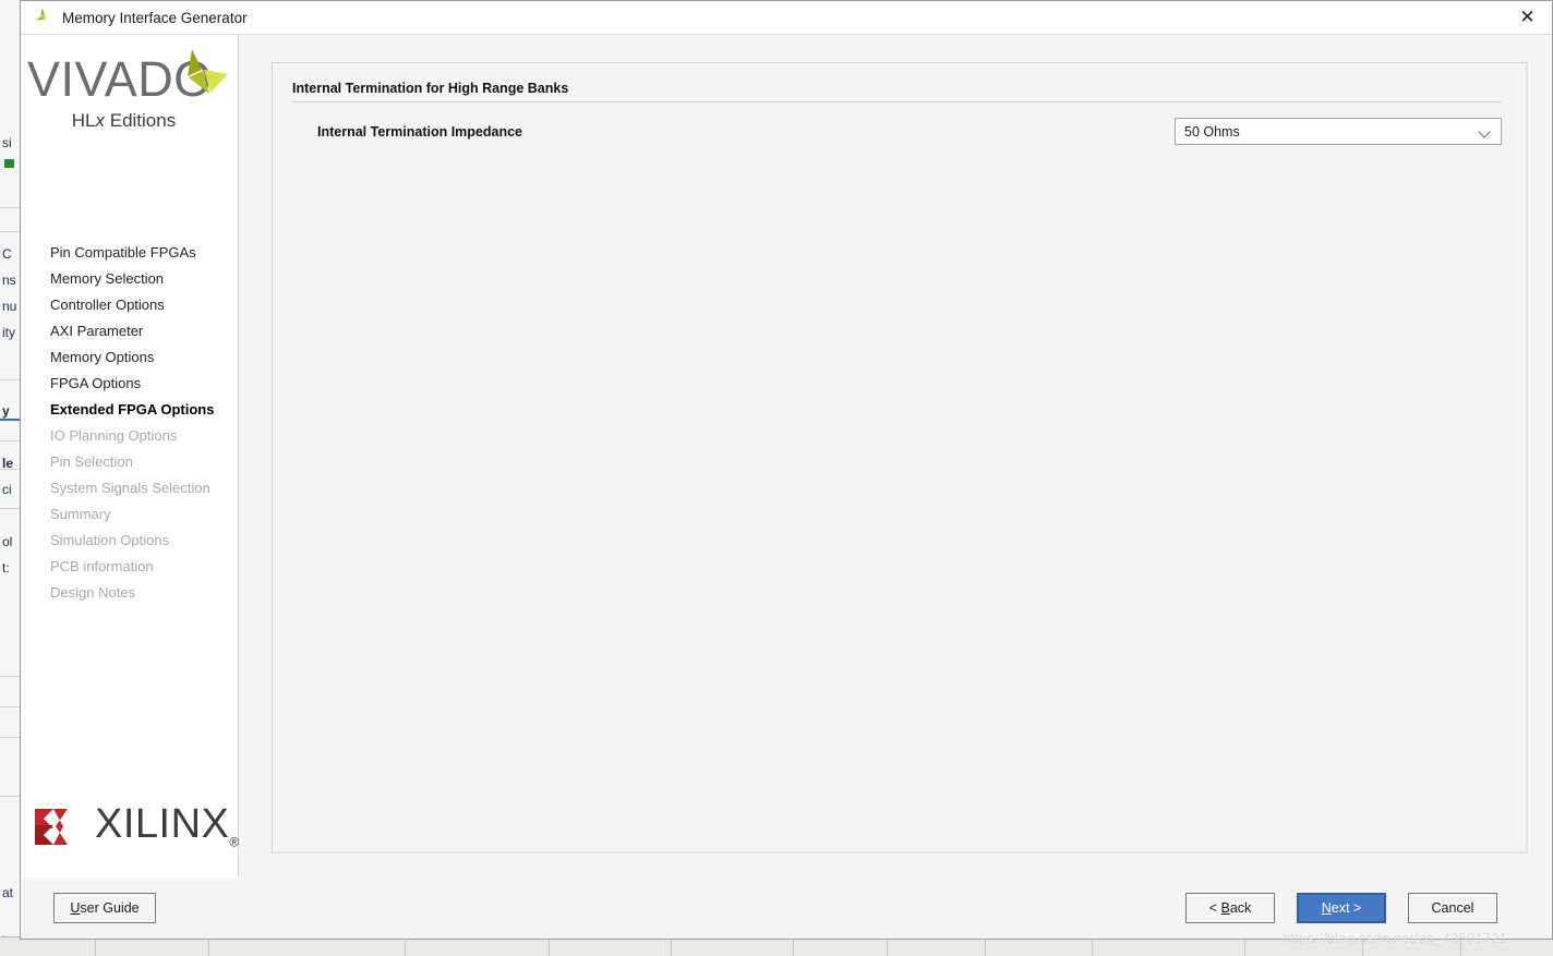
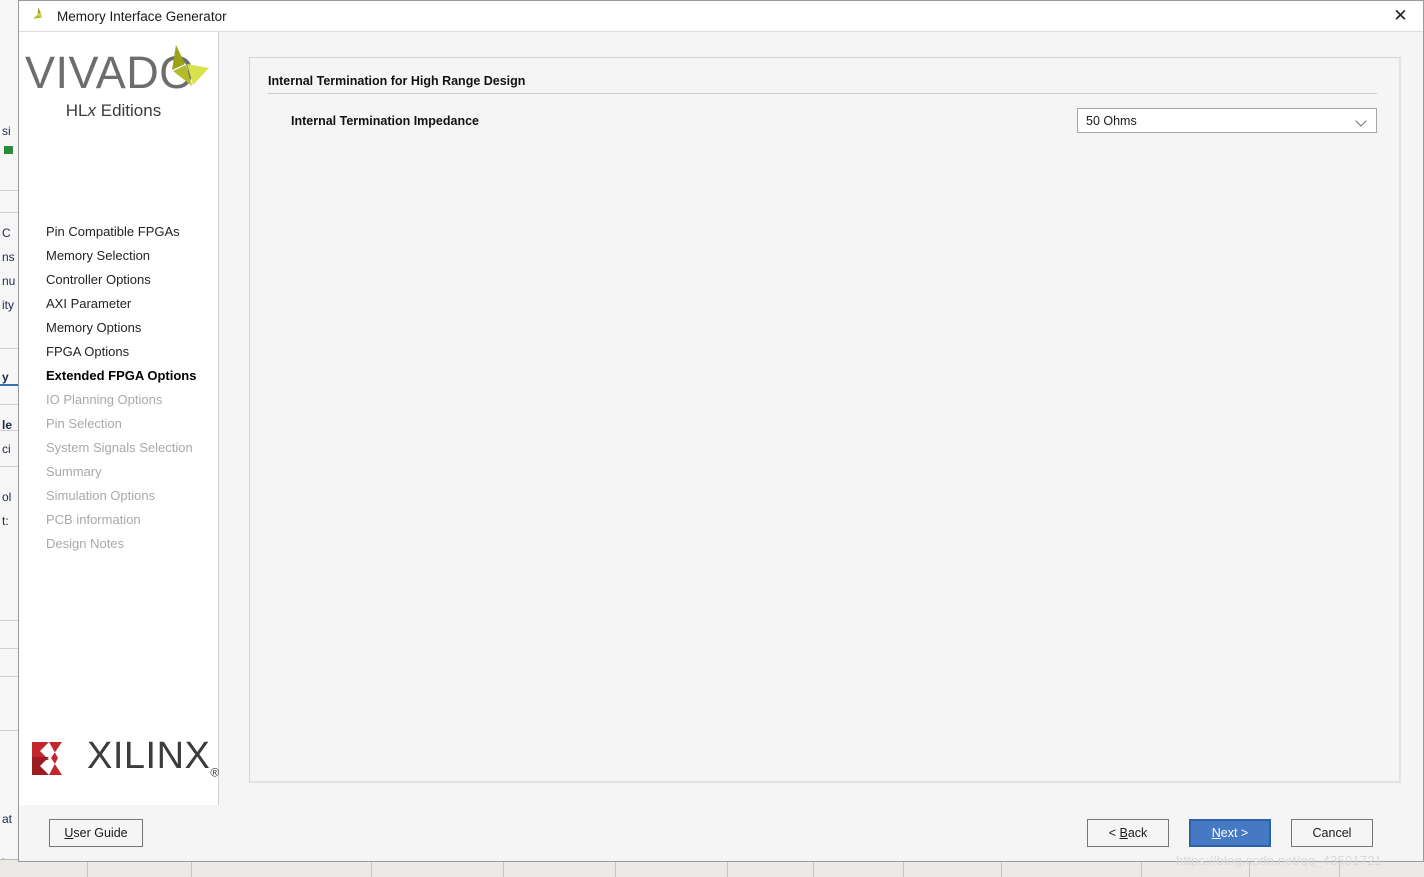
  si
  C
  ns
  nu
  ity
  y
  le
  ci
  ol
  t:
  at
  Memory Interface Generator
  ✕
  VIVAD
  HLx Editions
  Pin Compatible FPGAs
  Memory Selection
  Controller Options
  AXI Parameter
  Memory Options
  FPGA Options
  Extended FPGA Options
  IO Planning Options
  Pin Selection
  System Signals Selection
  Summary
  Simulation Options
  PCB information
  Design Notes
  XILINX®
- Internal Termination for High Range Banks
+ Internal Termination for High Range Design
  Internal Termination Impedance
  50 Ohms
  User Guide
  < Back
  Next >
  Cancel
  https://blog.csdn.net/qq_43501721
